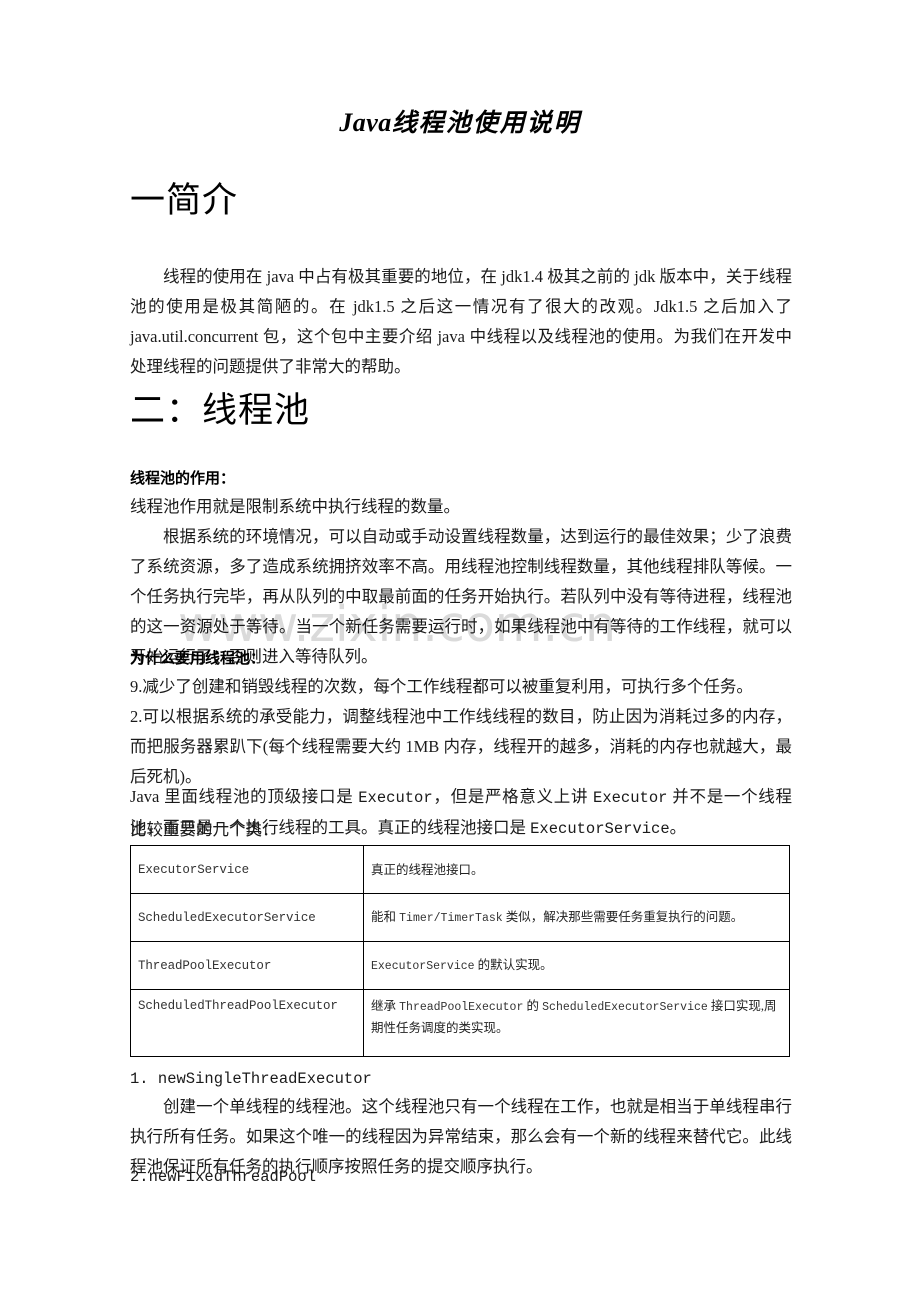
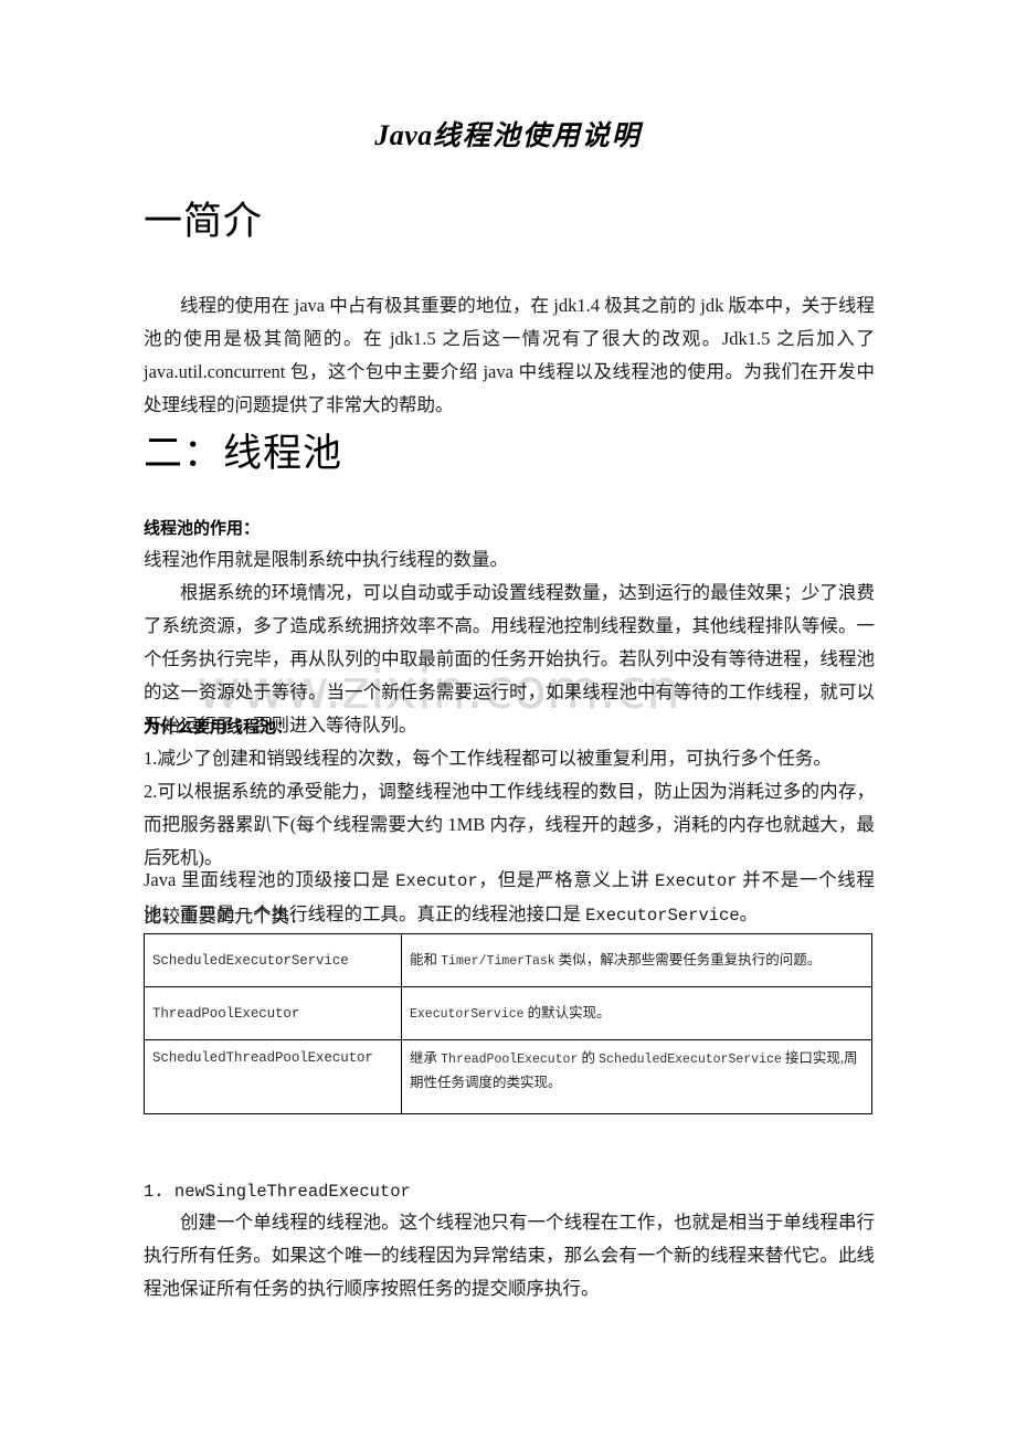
  www.zixin.com.cn
  Java线程池使用说明
  一简介
  线程的使用在 java 中占有极其重要的地位，在 jdk1.4 极其之前的 jdk 版本中，关于线程池的使用是极其简陋的。在 jdk1.5 之后这一情况有了很大的改观。Jdk1.5 之后加入了 java.util.concurrent 包，这个包中主要介绍 java 中线程以及线程池的使用。为我们在开发中处理线程的问题提供了非常大的帮助。
  二：线程池
  线程池的作用：
  线程池作用就是限制系统中执行线程的数量。
  根据系统的环境情况，可以自动或手动设置线程数量，达到运行的最佳效果；少了浪费了系统资源，多了造成系统拥挤效率不高。用线程池控制线程数量，其他线程排队等候。一个任务执行完毕，再从队列的中取最前面的任务开始执行。若队列中没有等待进程，线程池的这一资源处于等待。当一个新任务需要运行时，如果线程池中有等待的工作线程，就可以开始运行了；否则进入等待队列。
  为什么要用线程池：
- 9.减少了创建和销毁线程的次数，每个工作线程都可以被重复利用，可执行多个任务。
+ 1.减少了创建和销毁线程的次数，每个工作线程都可以被重复利用，可执行多个任务。
  2.可以根据系统的承受能力，调整线程池中工作线线程的数目，防止因为消耗过多的内存，而把服务器累趴下(每个线程需要大约 1MB 内存，线程开的越多，消耗的内存也就越大，最后死机)。
  Java 里面线程池的顶级接口是 Executor，但是严格意义上讲 Executor 并不是一个线程池，而只是一个执行线程的工具。真正的线程池接口是 ExecutorService。
  比较重要的几个类：
- ExecutorService	真正的线程池接口。
  ScheduledExecutorService	能和 Timer/TimerTask 类似，解决那些需要任务重复执行的问题。
  ThreadPoolExecutor	ExecutorService 的默认实现。
  ScheduledThreadPoolExecutor	继承 ThreadPoolExecutor 的 ScheduledExecutorService 接口实现,周期性任务调度的类实现。
  1. newSingleThreadExecutor
  创建一个单线程的线程池。这个线程池只有一个线程在工作，也就是相当于单线程串行执行所有任务。如果这个唯一的线程因为异常结束，那么会有一个新的线程来替代它。此线程池保证所有任务的执行顺序按照任务的提交顺序执行。
- 2.newFixedThreadPool
